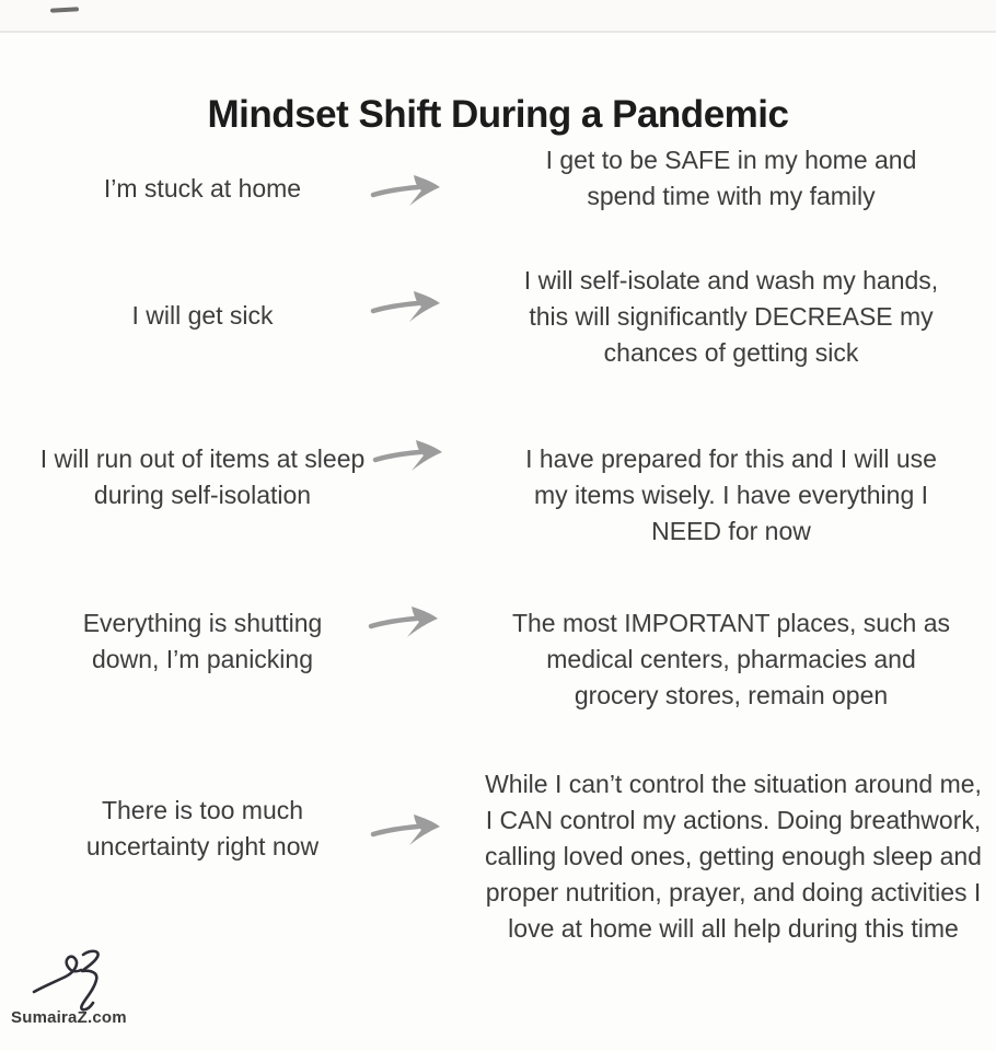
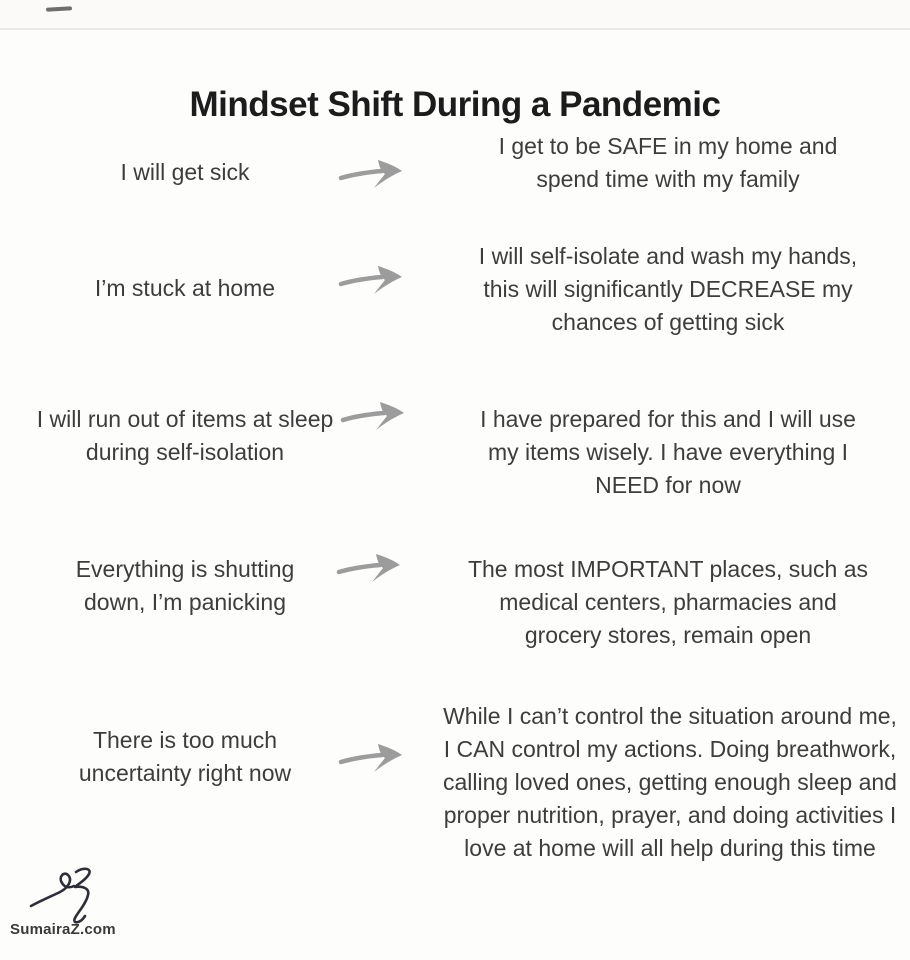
  Mindset Shift During a Pandemic
- I’m stuck at home
+ I will get sick
  I get to be SAFE in my home and spend time with my family
- I will get sick
+ I’m stuck at home
  I will self-isolate and wash my hands, this will significantly DECREASE my chances of getting sick
  I will run out of items at sleep during self-isolation
  I have prepared for this and I will use my items wisely. I have everything I NEED for now
  Everything is shutting down, I’m panicking
  The most IMPORTANT places, such as medical centers, pharmacies and grocery stores, remain open
  There is too much uncertainty right now
  While I can’t control the situation around me, I CAN control my actions. Doing breathwork, calling loved ones, getting enough sleep and proper nutrition, prayer, and doing activities I love at home will all help during this time
  SumairaZ.com
